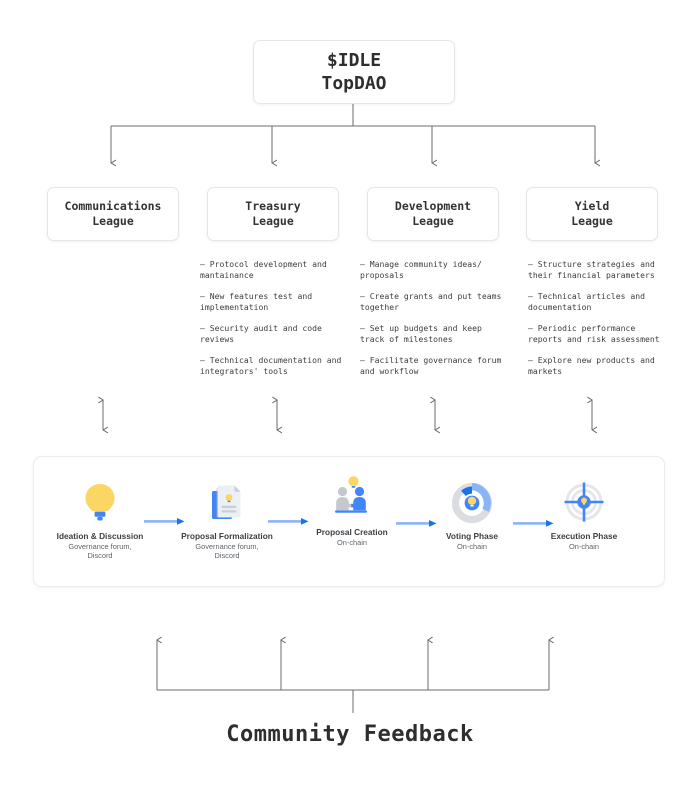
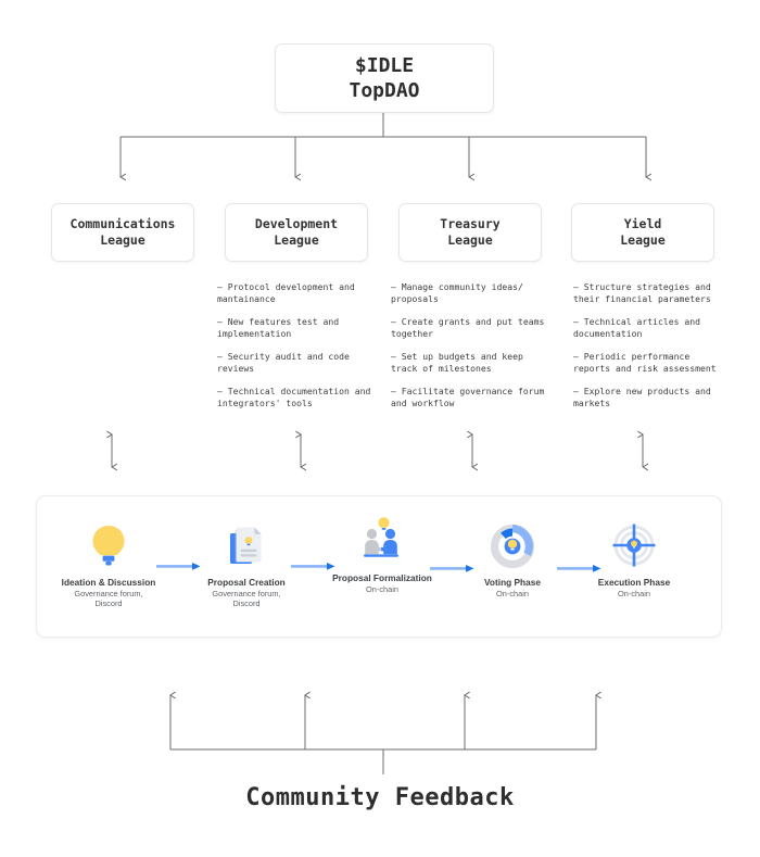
  $IDLE
  TopDAO
  Communications
  League
- Treasury
+ Development
  League
- Development
+ Treasury
  League
  Yield
  League
  — Protocol development and
  mantainance
  — New features test and
  implementation
  — Security audit and code
  reviews
  — Technical documentation and
  integrators' tools
  — Manage community ideas/
  proposals
  — Create grants and put teams
  together
  — Set up budgets and keep
  track of milestones
  — Facilitate governance forum
  and workflow
  — Structure strategies and
  their financial parameters
  — Technical articles and
  documentation
  — Periodic performance
  reports and risk assessment
  — Explore new products and
  markets
  Ideation & Discussion
  Governance forum,
  Discord
- Proposal Formalization
+ Proposal Creation
  Governance forum,
  Discord
- Proposal Creation
+ Proposal Formalization
  On-chain
  Voting Phase
  On-chain
  Execution Phase
  On-chain
  Community Feedback
